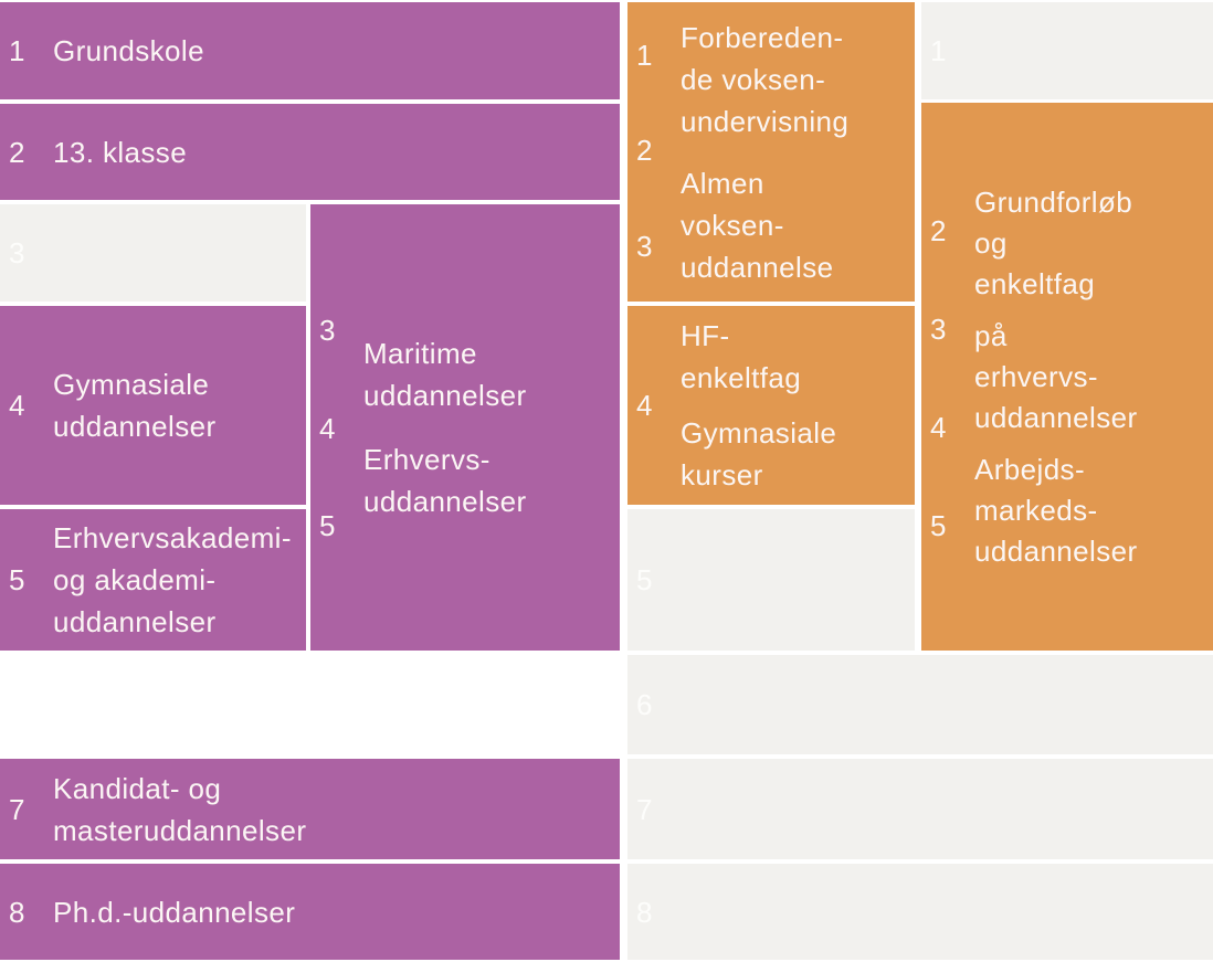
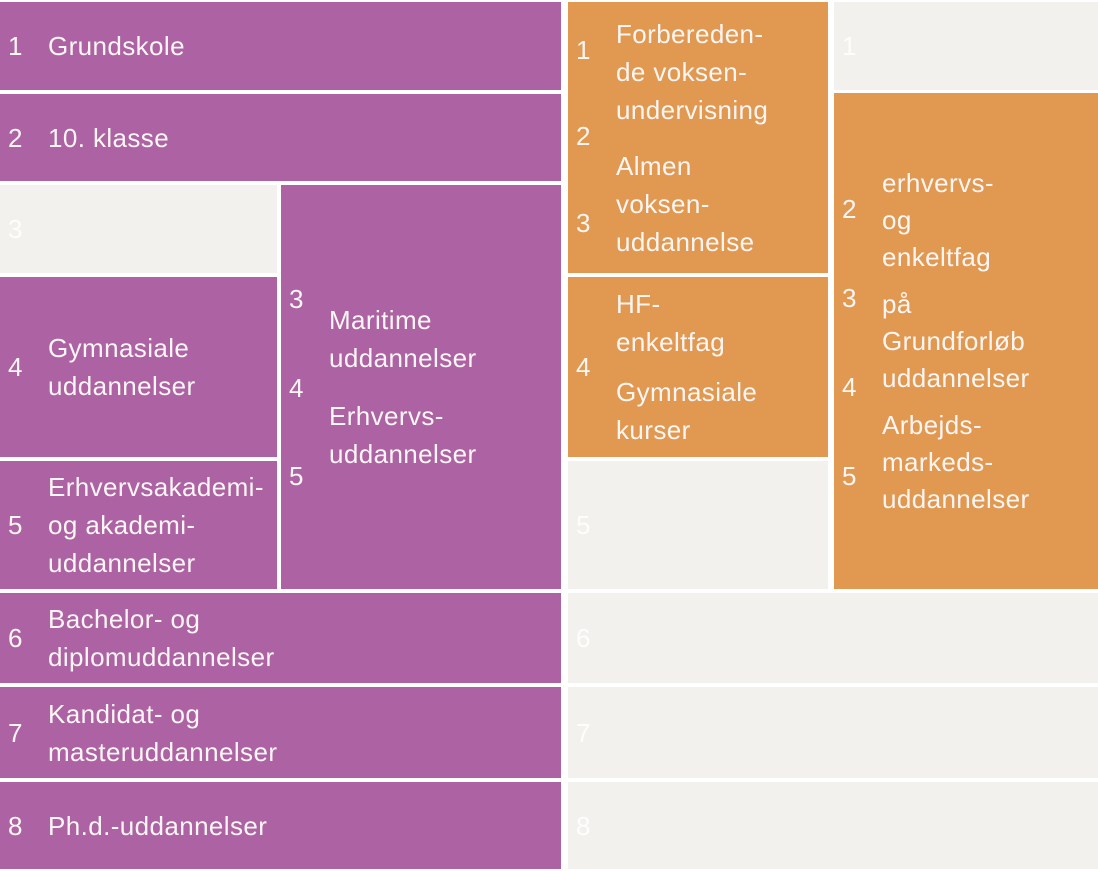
  1
  Grundskole
  2
- 13. klasse
+ 10. klasse
  4
  Gymnasiale
  uddannelser
  5
  Erhvervsakademi-
  og akademi-
  uddannelser
  3
  4
  5
  Maritime
  uddannelser
  Erhvervs-
  uddannelser
+ 6
+ Bachelor- og
+ diplomuddannelser
  7
  Kandidat- og
  masteruddannelser
  8
  Ph.d.-uddannelser
  1
  2
  3
  Forbereden-
  de voksen-
  undervisning
  Almen
  voksen-
  uddannelse
  4
  HF-
  enkeltfag
  Gymnasiale
  kurser
  2
  3
  4
  5
- Grundforløb
+ erhvervs-
  og
  enkeltfag
  på
- erhvervs-
+ Grundforløb
  uddannelser
  Arbejds-
  markeds-
  uddannelser
